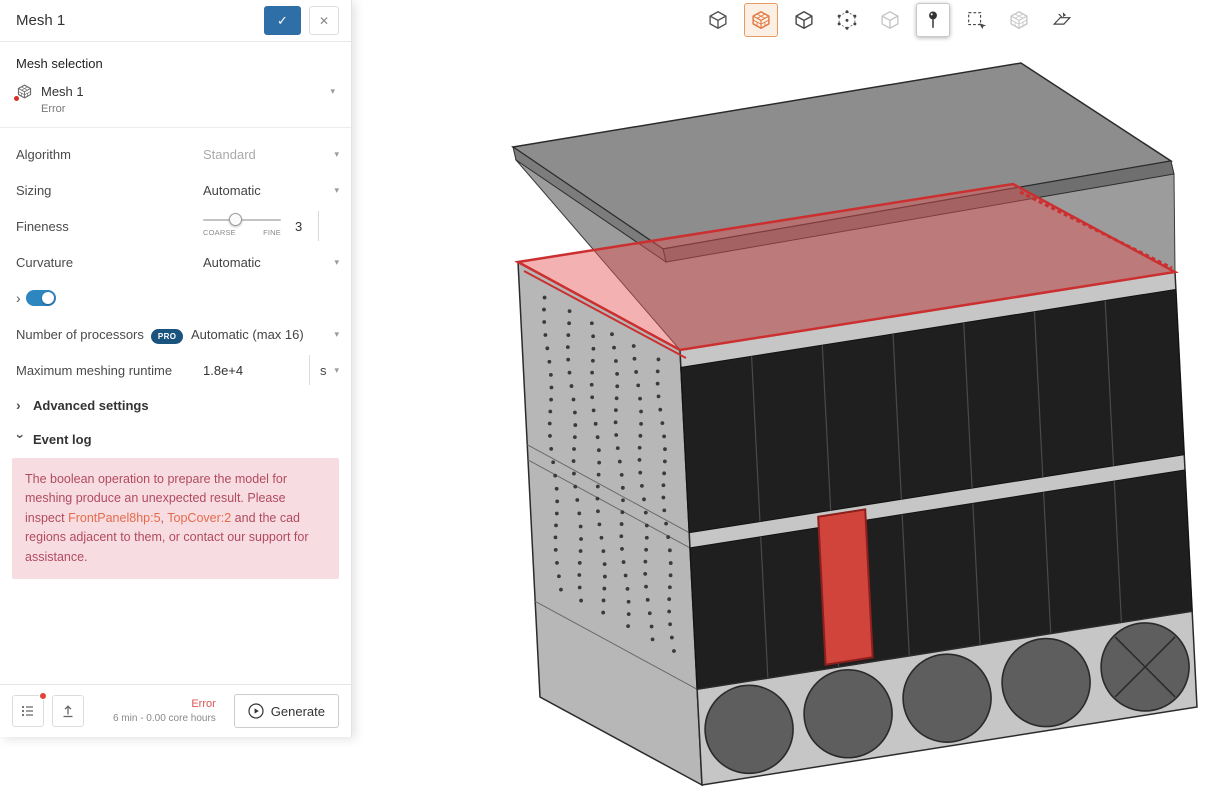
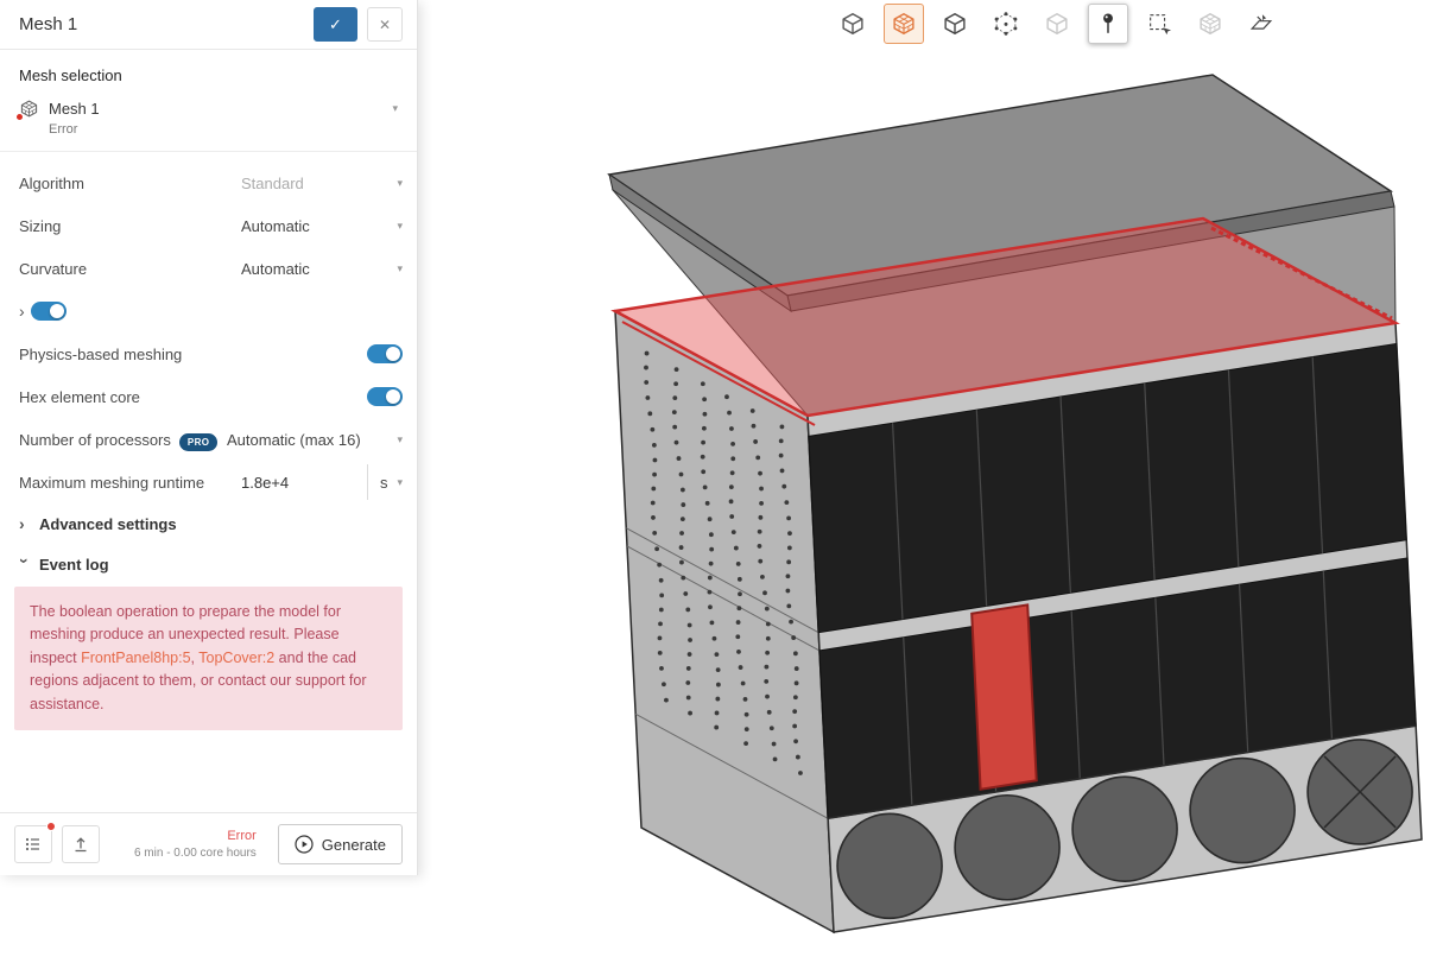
  Mesh 1
  ✓
  ✕
  Mesh selection
  Mesh 1
  ▾
  Error
  Algorithm
  Standard
  ▾
  Sizing
  Automatic
  ▾
- Fineness
- COARSE
- FINE
- 3
  Curvature
  Automatic
  ▾
  ›
+ Physics-based meshing
+ Hex element core
  Number of processors PRO
  Automatic (max 16)
  ▾
  Maximum meshing runtime
  1.8e+4
  s
  ▾
  ›
  Advanced settings
  Event log
  The boolean operation to prepare the model for meshing produce an unexpected result. Please inspect FrontPanel8hp:5, TopCover:2 and the cad regions adjacent to them, or contact our support for assistance.
  Error
  6 min - 0.00 core hours
  Generate
